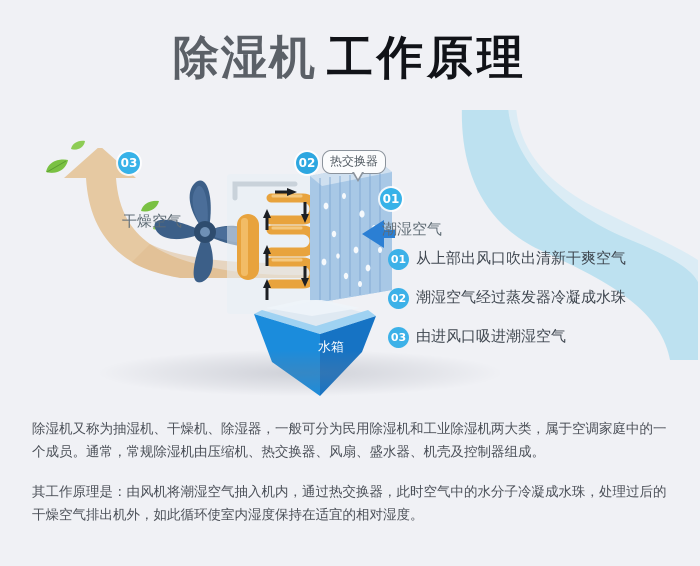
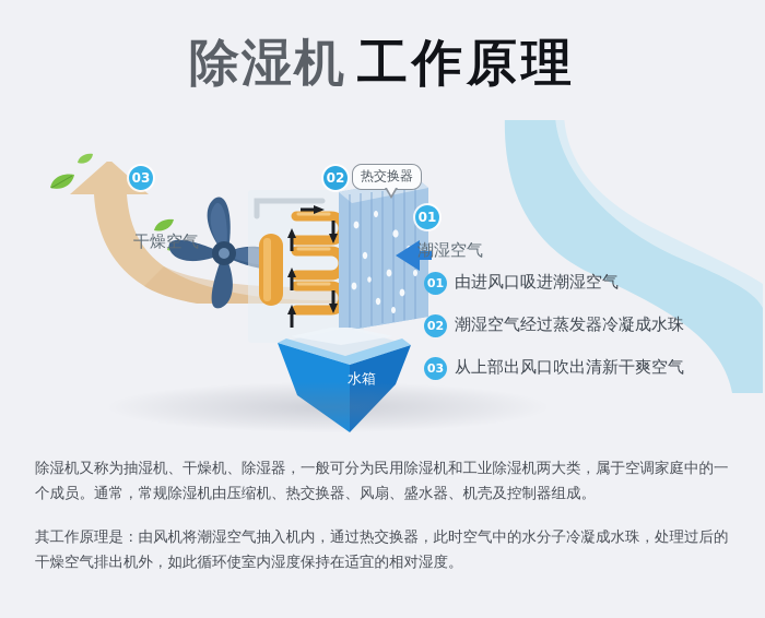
  除湿机 工作原理
  03
  干燥空气
  02
  热交换器
  01
  潮湿空气
  水箱
  01
- 从上部出风口吹出清新干爽空气
+ 由进风口吸进潮湿空气
  02
  潮湿空气经过蒸发器冷凝成水珠
  03
- 由进风口吸进潮湿空气
+ 从上部出风口吹出清新干爽空气
  除湿机又称为抽湿机、干燥机、除湿器，一般可分为民用除湿机和工业除湿机两大类，属于空调家庭中的一个成员。通常，常规除湿机由压缩机、热交换器、风扇、盛水器、机壳及控制器组成。
  其工作原理是：由风机将潮湿空气抽入机内，通过热交换器，此时空气中的水分子冷凝成水珠，处理过后的干燥空气排出机外，如此循环使室内湿度保持在适宜的相对湿度。
